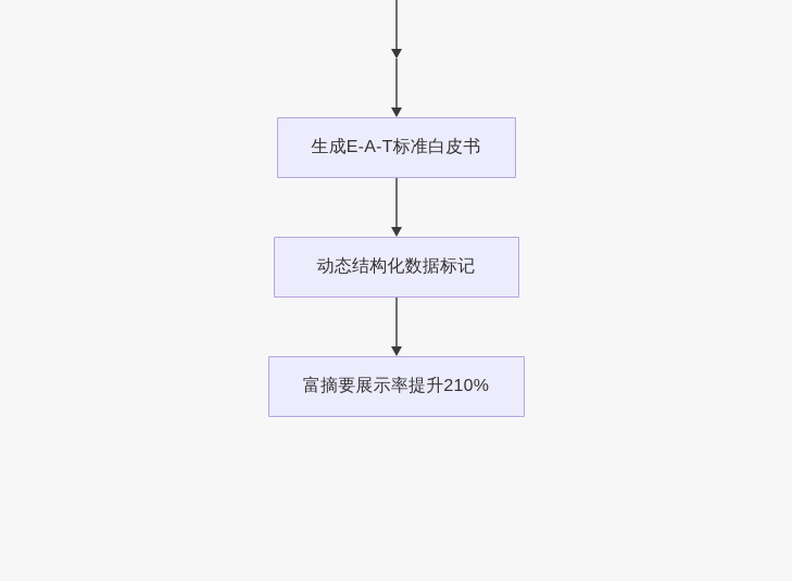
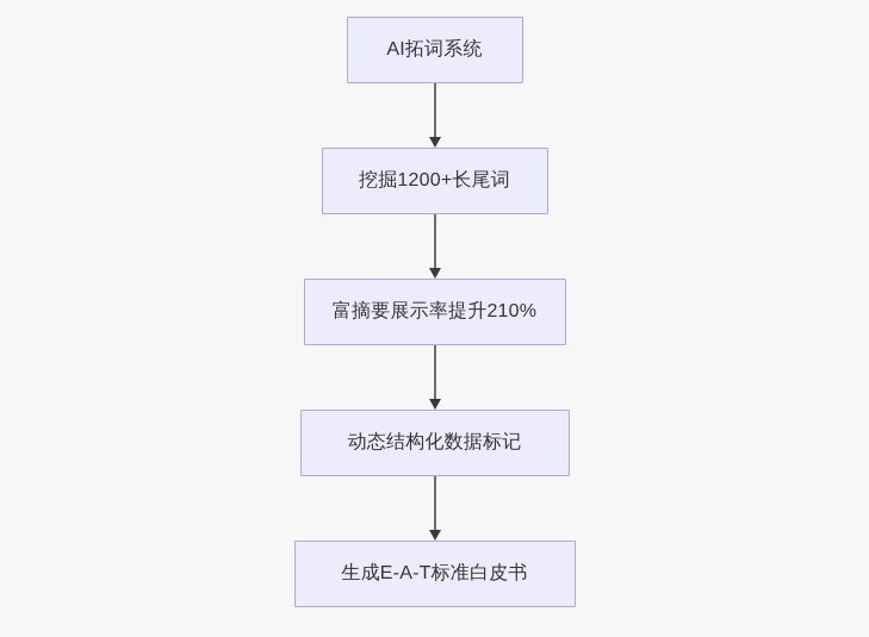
+ AI拓词系统
+ 挖掘1200+长尾词
- 生成E-A-T标准白皮书
+ 富摘要展示率提升210%
  动态结构化数据标记
- 富摘要展示率提升210%
+ 生成E-A-T标准白皮书
